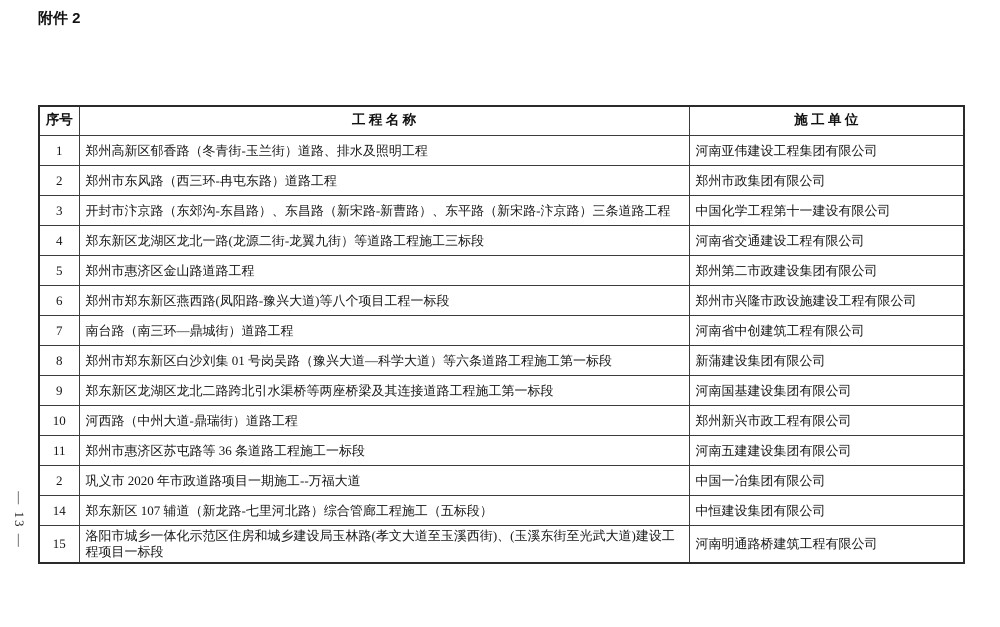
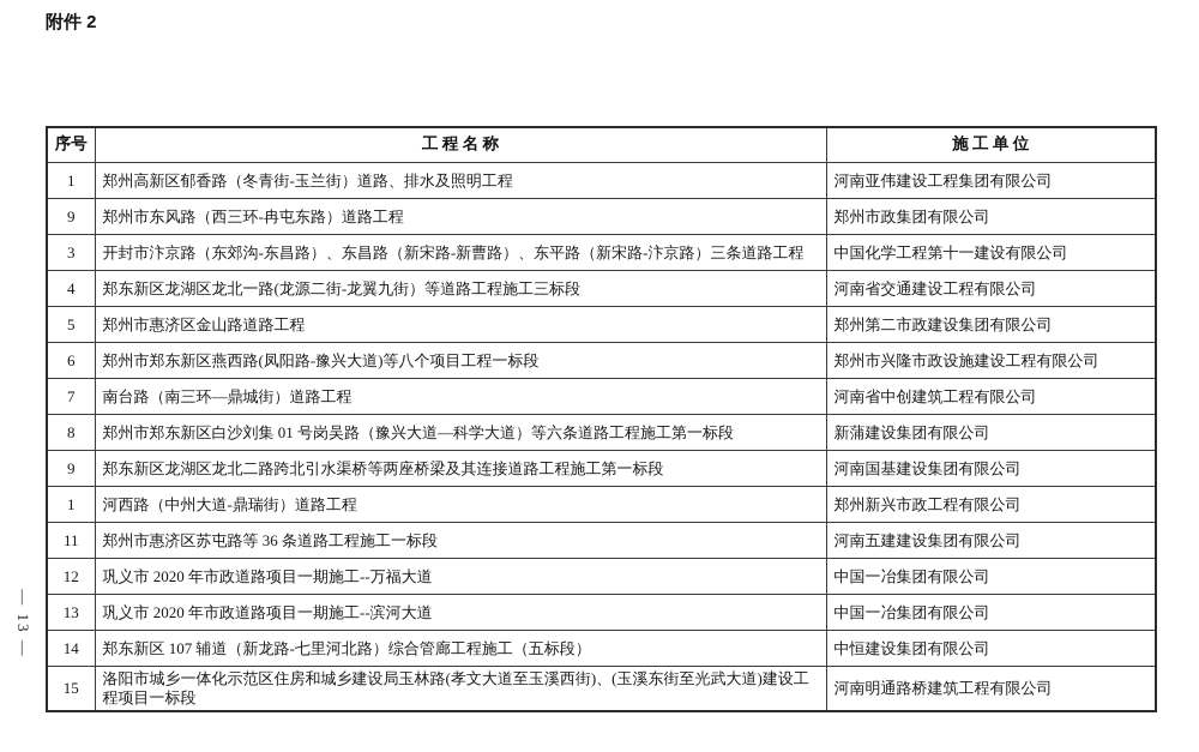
  附件 2
  序号	工 程 名 称	施 工 单 位
  1	郑州高新区郁香路（冬青街-玉兰街）道路、排水及照明工程	河南亚伟建设工程集团有限公司
- 2	郑州市东风路（西三环-冉屯东路）道路工程	郑州市政集团有限公司
+ 9	郑州市东风路（西三环-冉屯东路）道路工程	郑州市政集团有限公司
  3	开封市汴京路（东郊沟-东昌路）、东昌路（新宋路-新曹路）、东平路（新宋路-汴京路）三条道路工程	中国化学工程第十一建设有限公司
  4	郑东新区龙湖区龙北一路(龙源二街-龙翼九街）等道路工程施工三标段	河南省交通建设工程有限公司
  5	郑州市惠济区金山路道路工程	郑州第二市政建设集团有限公司
  6	郑州市郑东新区燕西路(凤阳路-豫兴大道)等八个项目工程一标段	郑州市兴隆市政设施建设工程有限公司
  7	南台路（南三环—鼎城街）道路工程	河南省中创建筑工程有限公司
  8	郑州市郑东新区白沙刘集 01 号岗吴路（豫兴大道—科学大道）等六条道路工程施工第一标段	新蒲建设集团有限公司
  9	郑东新区龙湖区龙北二路跨北引水渠桥等两座桥梁及其连接道路工程施工第一标段	河南国基建设集团有限公司
- 10	河西路（中州大道-鼎瑞街）道路工程	郑州新兴市政工程有限公司
+ 1	河西路（中州大道-鼎瑞街）道路工程	郑州新兴市政工程有限公司
  11	郑州市惠济区苏屯路等 36 条道路工程施工一标段	河南五建建设集团有限公司
- 2	巩义市 2020 年市政道路项目一期施工--万福大道	中国一冶集团有限公司
+ 12	巩义市 2020 年市政道路项目一期施工--万福大道	中国一冶集团有限公司
+ 13	巩义市 2020 年市政道路项目一期施工--滨河大道	中国一冶集团有限公司
  14	郑东新区 107 辅道（新龙路-七里河北路）综合管廊工程施工（五标段）	中恒建设集团有限公司
  15	洛阳市城乡一体化示范区住房和城乡建设局玉林路(孝文大道至玉溪西街)、(玉溪东街至光武大道)建设工程项目一标段	河南明通路桥建筑工程有限公司
